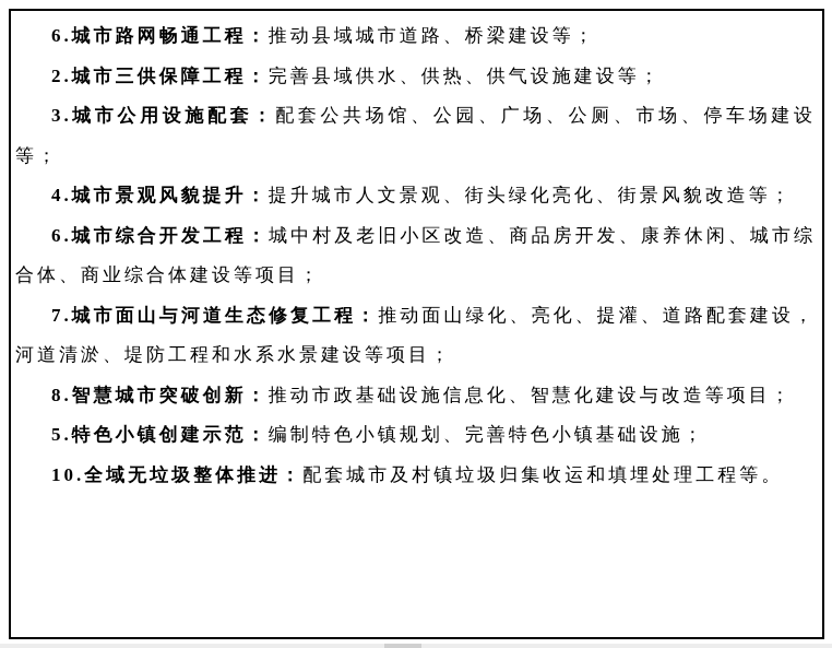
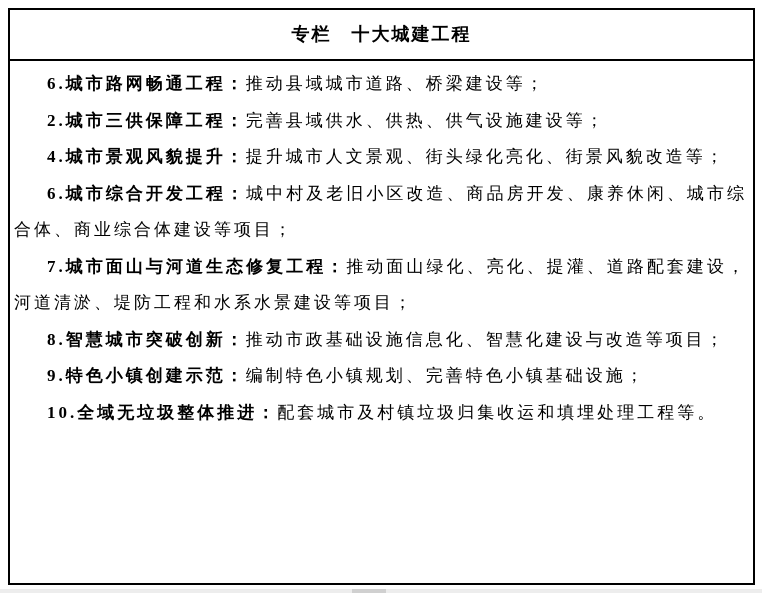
+ 专栏 十大城建工程
  6.城市路网畅通工程：推动县域城市道路、桥梁建设等；
  2.城市三供保障工程：完善县域供水、供热、供气设施建设等；
- 3.城市公用设施配套：配套公共场馆、公园、广场、公厕、市场、停车场建设等；
  4.城市景观风貌提升：提升城市人文景观、街头绿化亮化、街景风貌改造等；
  6.城市综合开发工程：城中村及老旧小区改造、商品房开发、康养休闲、城市综合体、商业综合体建设等项目；
  7.城市面山与河道生态修复工程：推动面山绿化、亮化、提灌、道路配套建设，河道清淤、堤防工程和水系水景建设等项目；
  8.智慧城市突破创新：推动市政基础设施信息化、智慧化建设与改造等项目；
- 5.特色小镇创建示范：编制特色小镇规划、完善特色小镇基础设施；
+ 9.特色小镇创建示范：编制特色小镇规划、完善特色小镇基础设施；
  10.全域无垃圾整体推进：配套城市及村镇垃圾归集收运和填埋处理工程等。
